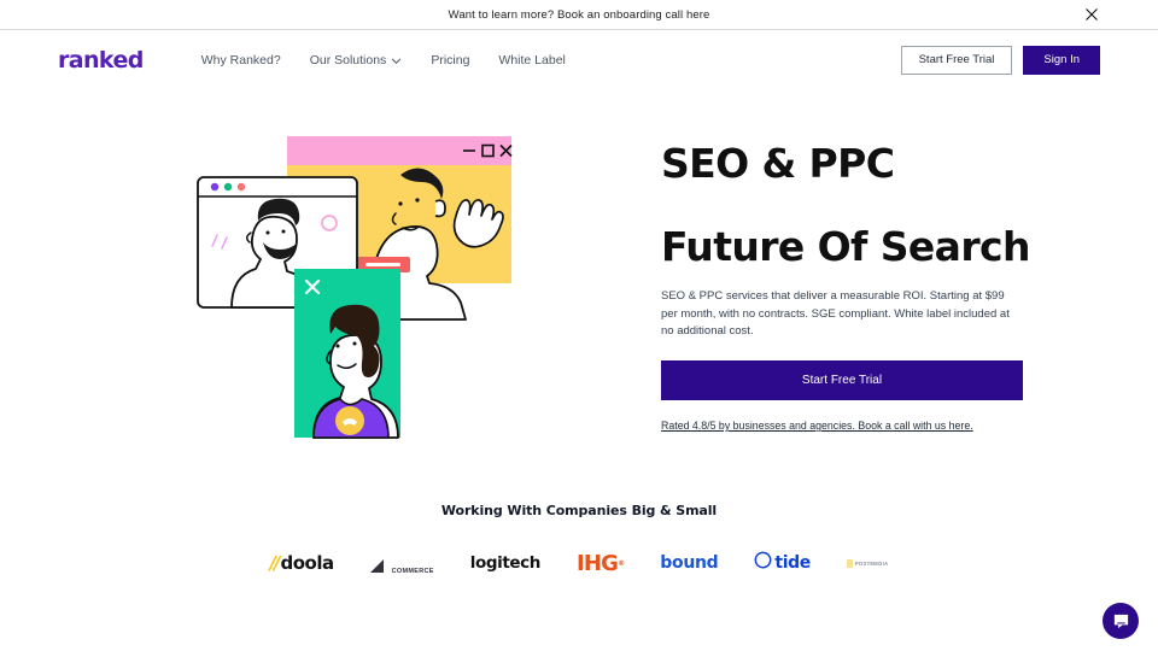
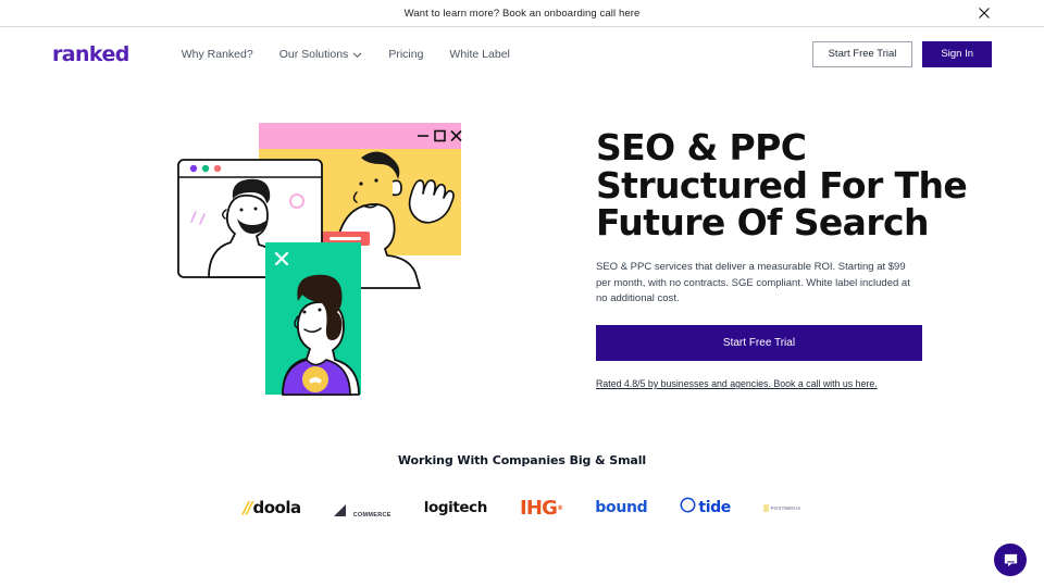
  Want to learn more? Book an onboarding call here
  ranked
  Why Ranked?
  Our Solutions
  Pricing
  White Label
  Start Free Trial
  Sign In
  SEO & PPC
+ Structured For The
  Future Of Search
  SEO & PPC services that deliver a measurable ROI. Starting at $99 per month, with no contracts. SGE compliant. White label included at no additional cost.
  Start Free Trial
  Rated 4.8/5 by businesses and agencies. Book a call with us here.
  Working With Companies Big & Small
  //
  doola
  logitech
  IHG
  bound
  tide
